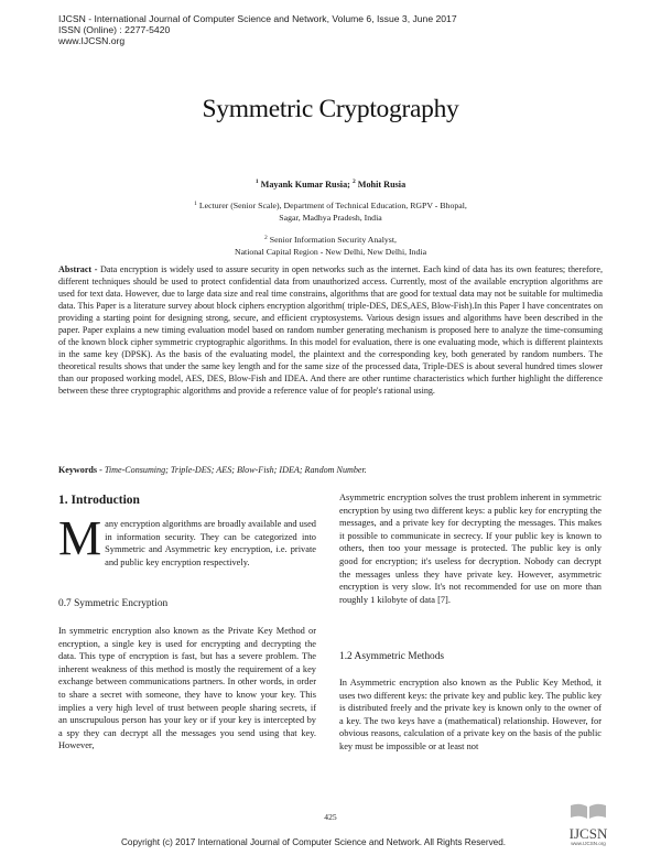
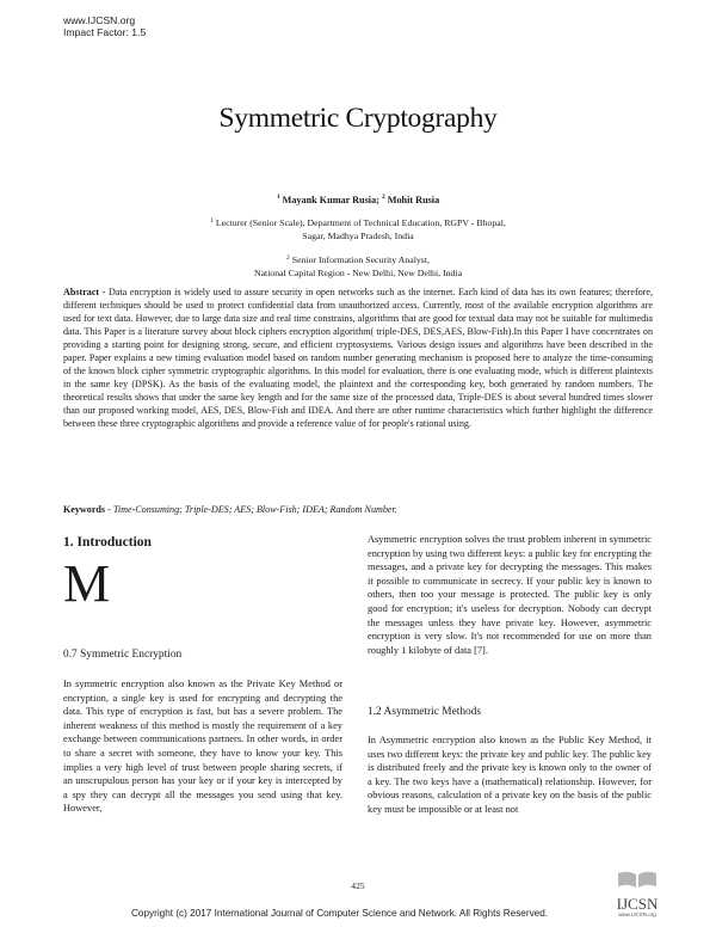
- IJCSN - International Journal of Computer Science and Network, Volume 6, Issue 3, June 2017
- ISSN (Online) : 2277-5420
  www.IJCSN.org
+ Impact Factor: 1.5
  Symmetric Cryptography
  Mayank Kumar Rusia; Mohit Rusia
  Lecturer (Senior Scale), Department of Technical Education, RGPV - Bhopal,
  Sagar, Madhya Pradesh, India
  Senior Information Security Analyst,
  National Capital Region - New Delhi, New Delhi, India
  Abstract - Data encryption is widely used to assure security in open networks such as the internet. Each kind of data has its own features; therefore, different techniques should be used to protect confidential data from unauthorized access. Currently, most of the available encryption algorithms are used for text data. However, due to large data size and real time constrains, algorithms that are good for textual data may not be suitable for multimedia data. This Paper is a literature survey about block ciphers encryption algorithm( triple-DES, DES,AES, Blow-Fish).In this Paper I have concentrates on providing a starting point for designing strong, secure, and efficient cryptosystems. Various design issues and algorithms have been described in the paper. Paper explains a new timing evaluation model based on random number generating mechanism is proposed here to analyze the time-consuming of the known block cipher symmetric cryptographic algorithms. In this model for evaluation, there is one evaluating mode, which is different plaintexts in the same key (DPSK). As the basis of the evaluating model, the plaintext and the corresponding key, both generated by random numbers. The theoretical results shows that under the same key length and for the same size of the processed data, Triple-DES is about several hundred times slower than our proposed working model, AES, DES, Blow-Fish and IDEA. And there are other runtime characteristics which further highlight the difference between these three cryptographic algorithms and provide a reference value of for people's rational using.
  Keywords - Time-Consuming; Triple-DES; AES; Blow-Fish; IDEA; Random Number.
  1. Introduction
  M
- any encryption algorithms are broadly available and used in information security. They can be categorized into Symmetric and Asymmetric key encryption, i.e. private and public key encryption respectively.
  0.7 Symmetric Encryption
  In symmetric encryption also known as the Private Key Method or encryption, a single key is used for encrypting and decrypting the data. This type of encryption is fast, but has a severe problem. The inherent weakness of this method is mostly the requirement of a key exchange between communications partners. In other words, in order to share a secret with someone, they have to know your key. This implies a very high level of trust between people sharing secrets, if an unscrupulous person has your key or if your key is intercepted by a spy they can decrypt all the messages you send using that key. However,
  Asymmetric encryption solves the trust problem inherent in symmetric encryption by using two different keys: a public key for encrypting the messages, and a private key for decrypting the messages. This makes it possible to communicate in secrecy. If your public key is known to others, then too your message is protected. The public key is only good for encryption; it's useless for decryption. Nobody can decrypt the messages unless they have private key. However, asymmetric encryption is very slow. It's not recommended for use on more than roughly 1 kilobyte of data [7].
  1.2 Asymmetric Methods
  In Asymmetric encryption also known as the Public Key Method, it uses two different keys: the private key and public key. The public key is distributed freely and the private key is known only to the owner of a key. The two keys have a (mathematical) relationship. However, for obvious reasons, calculation of a private key on the basis of the public key must be impossible or at least not
  425
  Copyright (c) 2017 International Journal of Computer Science and Network. All Rights Reserved.
  IJCSN
